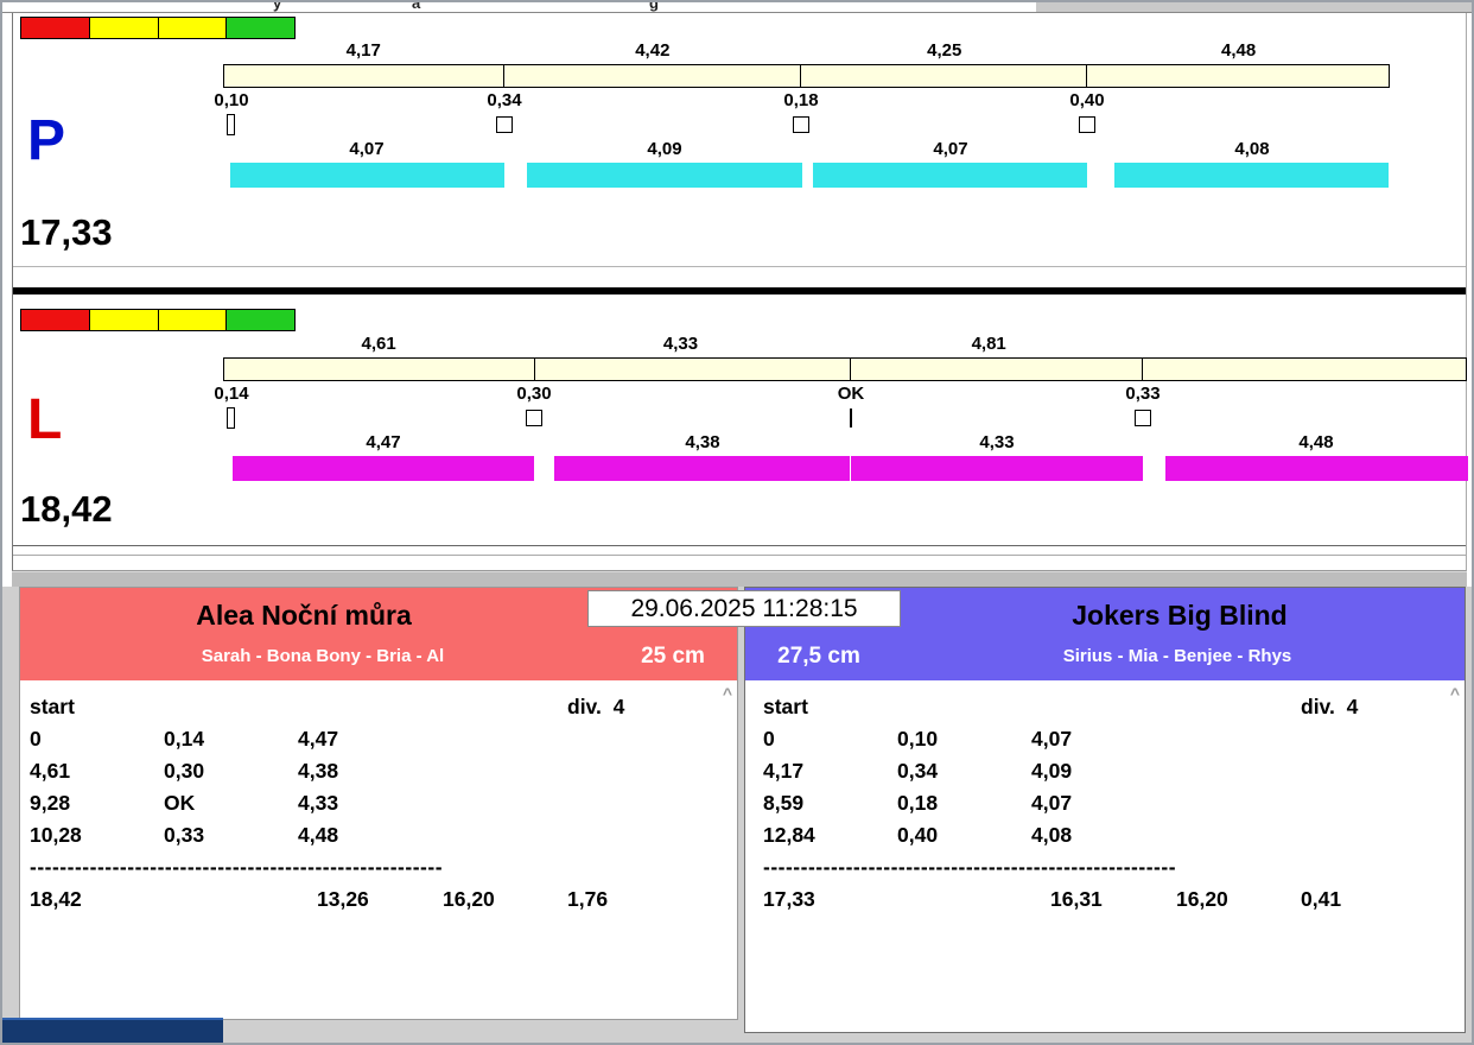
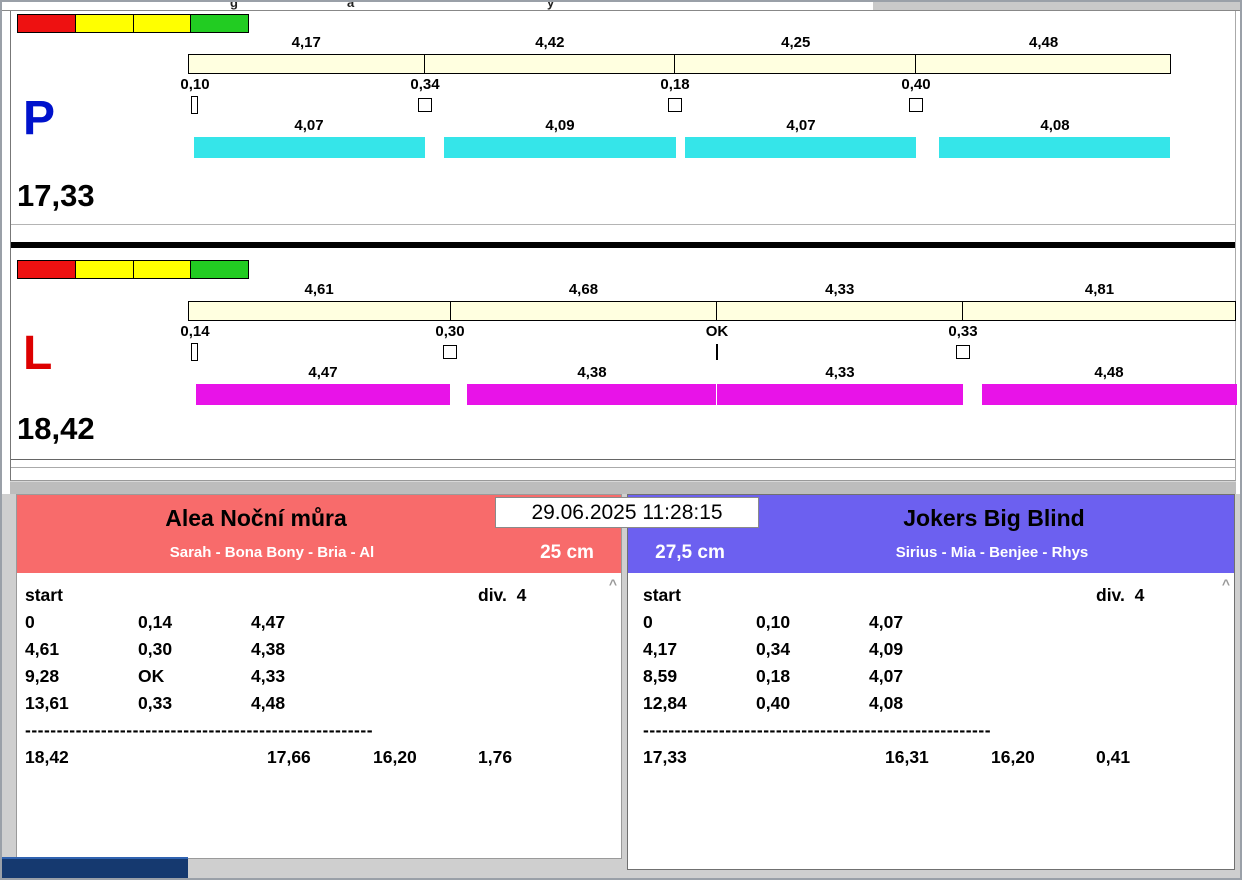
- ý
+ g
  a
- g
+ ý
  4,17
  4,42
  4,25
  4,48
  0,10
  0,34
  0,18
  0,40
  4,07
  4,09
  4,07
  4,08
  P
  17,33
  4,61
+ 4,68
  4,33
  4,81
  0,14
  0,30
  OK
  0,33
  4,47
  4,38
  4,33
  4,48
  L
  18,42
  Alea Noční můra
  Sarah - Bona Bony - Bria - Al
  25 cm
  start
  div. 4
  0
  0,14
  4,47
  4,61
  0,30
  4,38
  9,28
  OK
  4,33
- 10,28
+ 13,61
  0,33
  4,48
  -------------------------------------------------------
  18,42
- 13,26
+ 17,66
  16,20
  1,76
  ^
  Jokers Big Blind
  27,5 cm
  Sirius - Mia - Benjee - Rhys
  start
  div. 4
  0
  0,10
  4,07
  4,17
  0,34
  4,09
  8,59
  0,18
  4,07
  12,84
  0,40
  4,08
  -------------------------------------------------------
  17,33
  16,31
  16,20
  0,41
  ^
  29.06.2025 11:28:15
